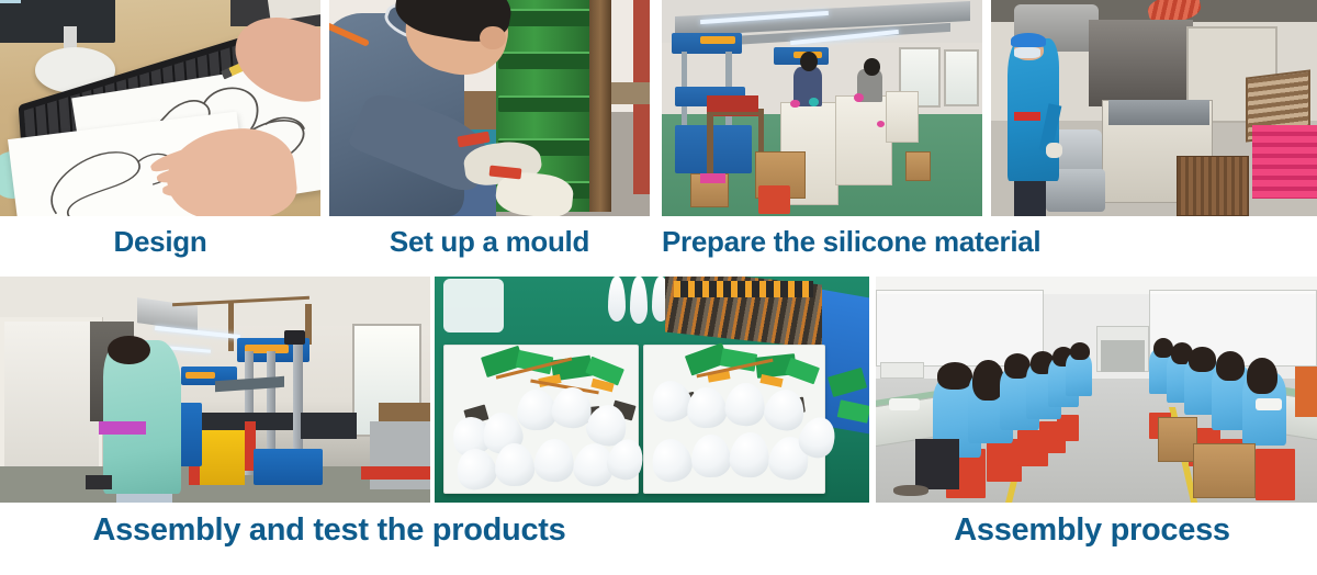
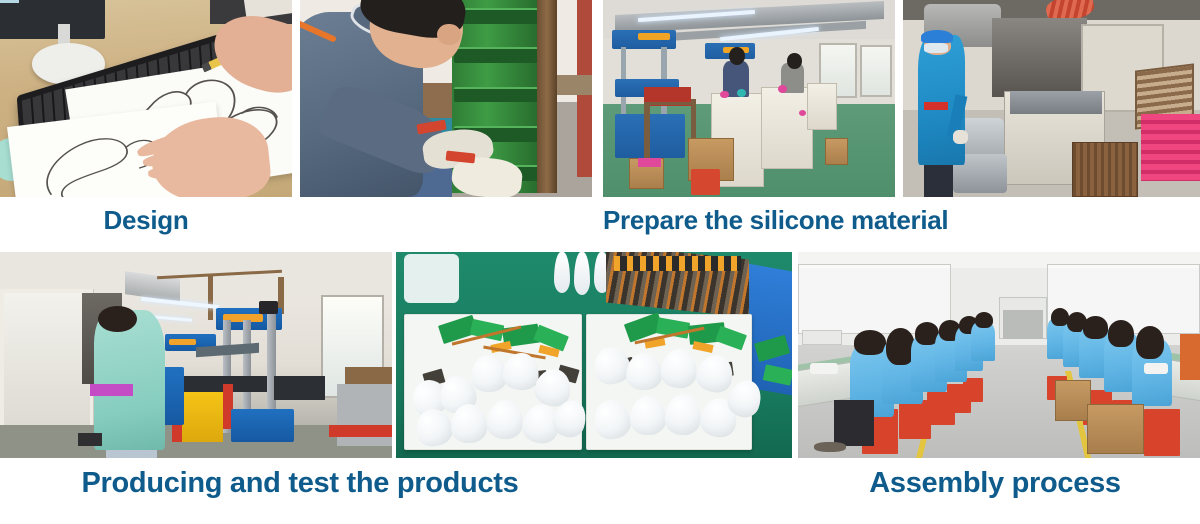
  Design
- Set up a mould
  Prepare the silicone material
- Assembly and test the products
+ Producing and test the products
  Assembly process
